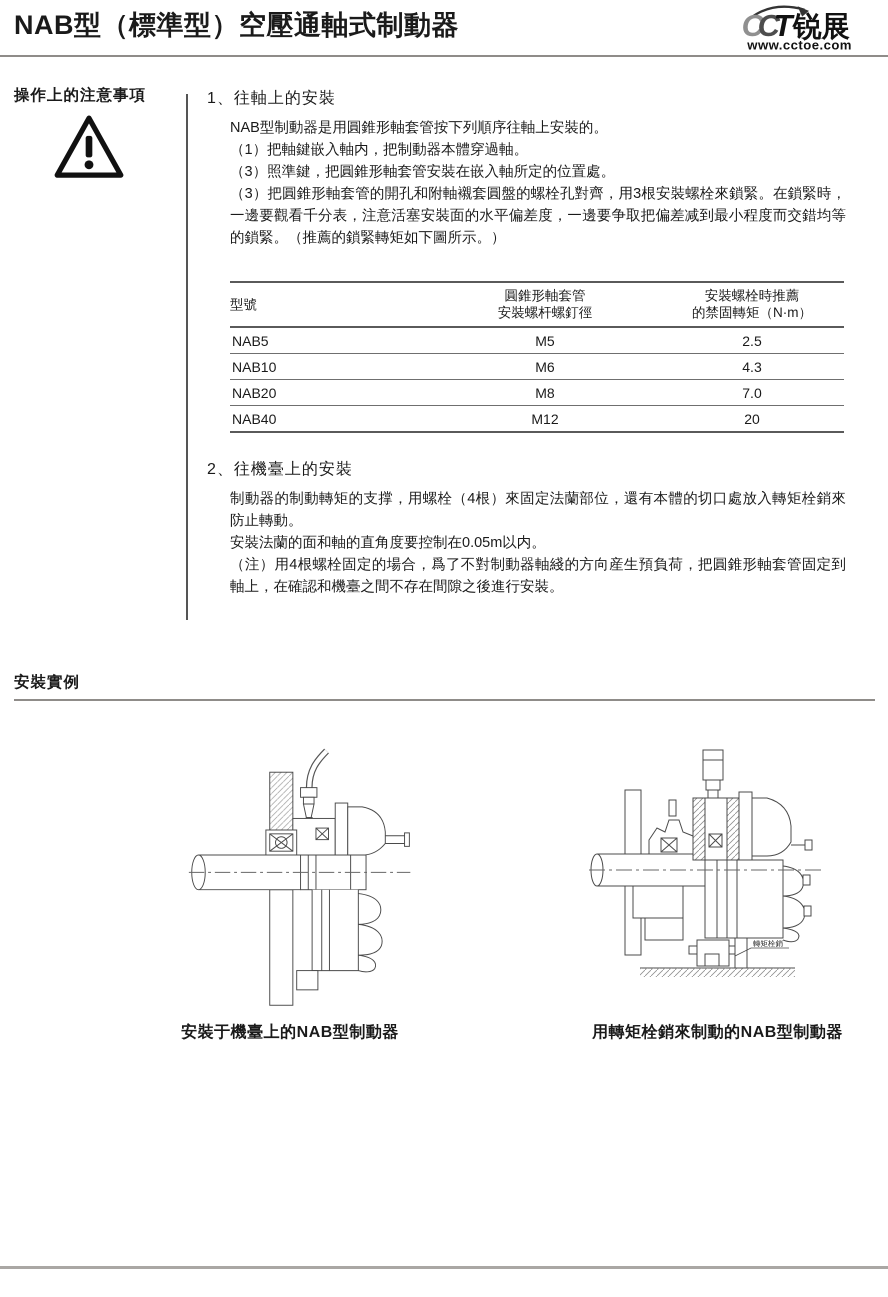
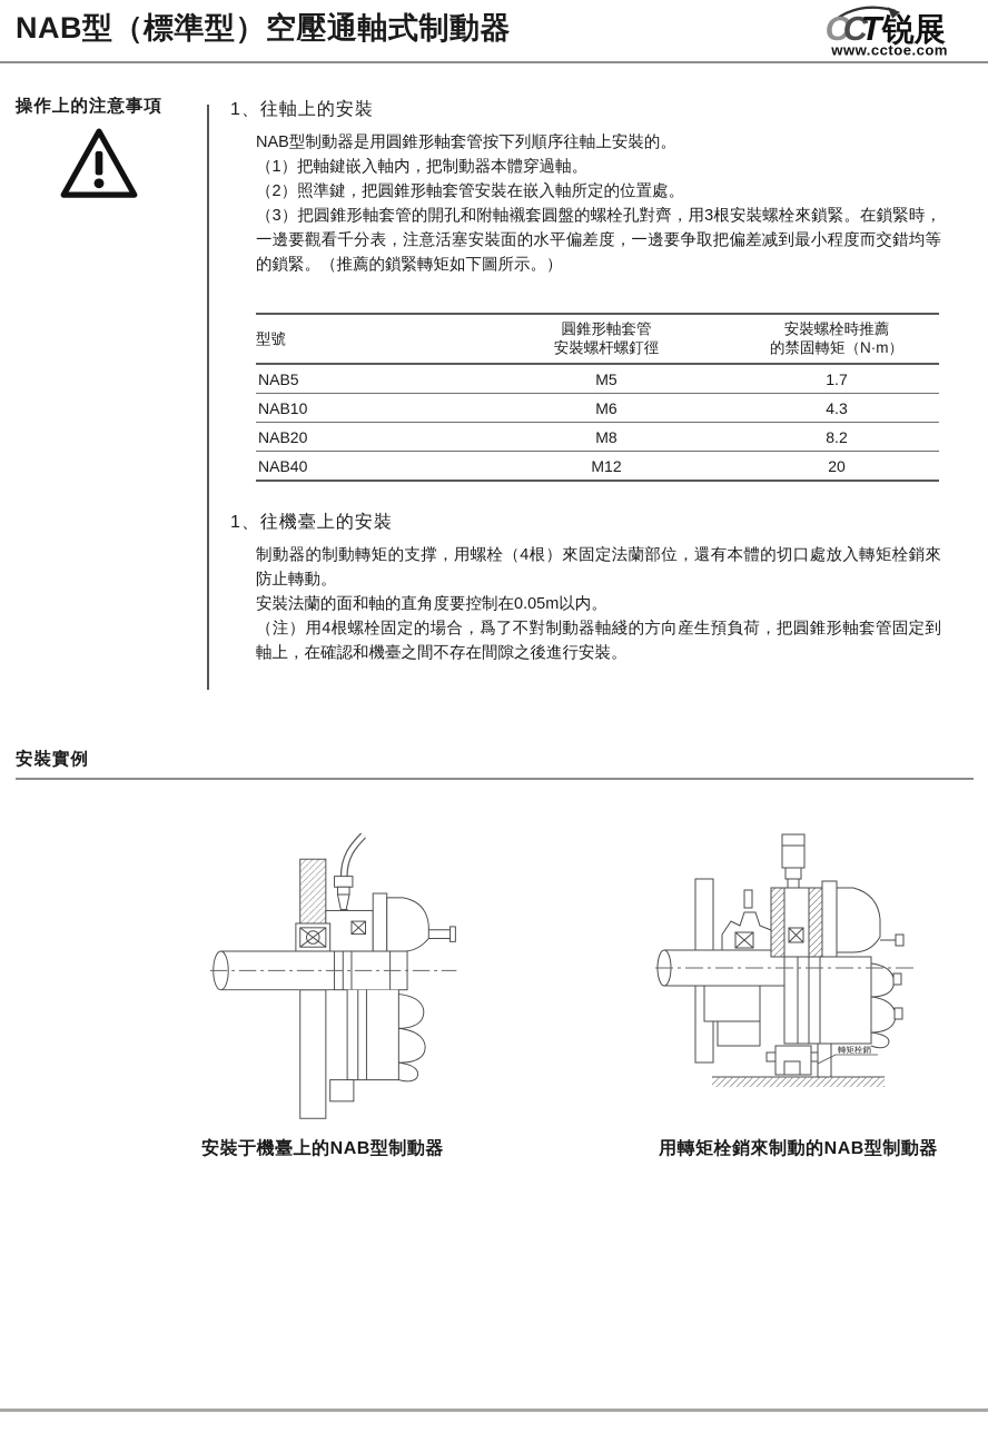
  NAB型（標準型）空壓通軸式制動器
  C
  C
  T
  锐展
  www.cctoe.com
  操作上的注意事項
  1、往軸上的安裝
  NAB型制動器是用圓錐形軸套管按下列順序往軸上安裝的。
  （1）把軸鍵嵌入軸内，把制動器本體穿過軸。
- （3）照準鍵，把圓錐形軸套管安裝在嵌入軸所定的位置處。
+ （2）照準鍵，把圓錐形軸套管安裝在嵌入軸所定的位置處。
  （3）把圓錐形軸套管的開孔和附軸襯套圓盤的螺栓孔對齊，用3根安裝螺栓來鎖緊。在鎖緊時，一邊要觀看千分表，注意活塞安裝面的水平偏差度，一邊要争取把偏差减到最小程度而交錯均等的鎖緊。（推薦的鎖緊轉矩如下圖所示。）
  型號	圓錐形軸套管 安裝螺杆螺釘徑	安裝螺栓時推薦 的禁固轉矩（N·m）
- NAB5	M5	2.5
+ NAB5	M5	1.7
  NAB10	M6	4.3
- NAB20	M8	7.0
+ NAB20	M8	8.2
  NAB40	M12	20
- 2、往機臺上的安裝
+ 1、往機臺上的安裝
  制動器的制動轉矩的支撑，用螺栓（4根）來固定法蘭部位，還有本體的切口處放入轉矩栓銷來防止轉動。
  安裝法蘭的面和軸的直角度要控制在0.05m以内。
  （注）用4根螺栓固定的場合，爲了不對制動器軸綫的方向産生預負荷，把圓錐形軸套管固定到軸上，在確認和機臺之間不存在間隙之後進行安裝。
  安裝實例
  轉矩栓銷
  安裝于機臺上的NAB型制動器
  用轉矩栓銷來制動的NAB型制動器
